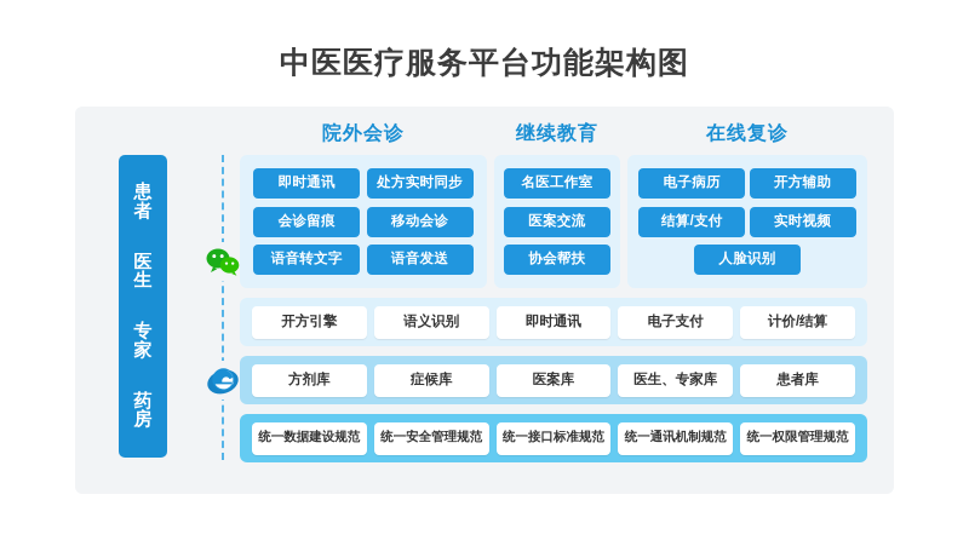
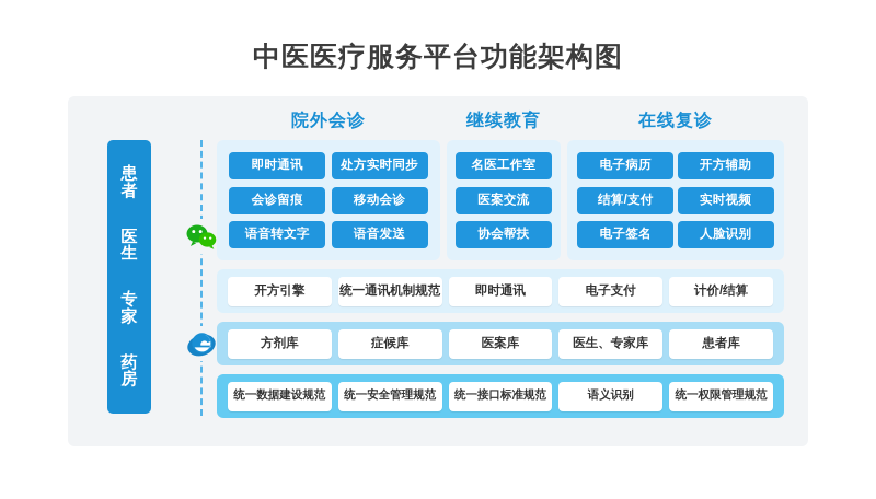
  中医医疗服务平台功能架构图
  患者
  医生
  专家
  药房
  院外会诊
  继续教育
  在线复诊
  即时通讯
  处方实时同步
  会诊留痕
  移动会诊
  语音转文字
  语音发送
  名医工作室
  医案交流
  协会帮扶
  电子病历
  开方辅助
  结算/支付
  实时视频
+ 电子签名
  人脸识别
  开方引擎
- 语义识别
+ 统一通讯机制规范
  即时通讯
  电子支付
  计价/结算
  方剂库
  症候库
  医案库
  医生、专家库
  患者库
  统一数据建设规范
  统一安全管理规范
  统一接口标准规范
- 统一通讯机制规范
+ 语义识别
  统一权限管理规范
